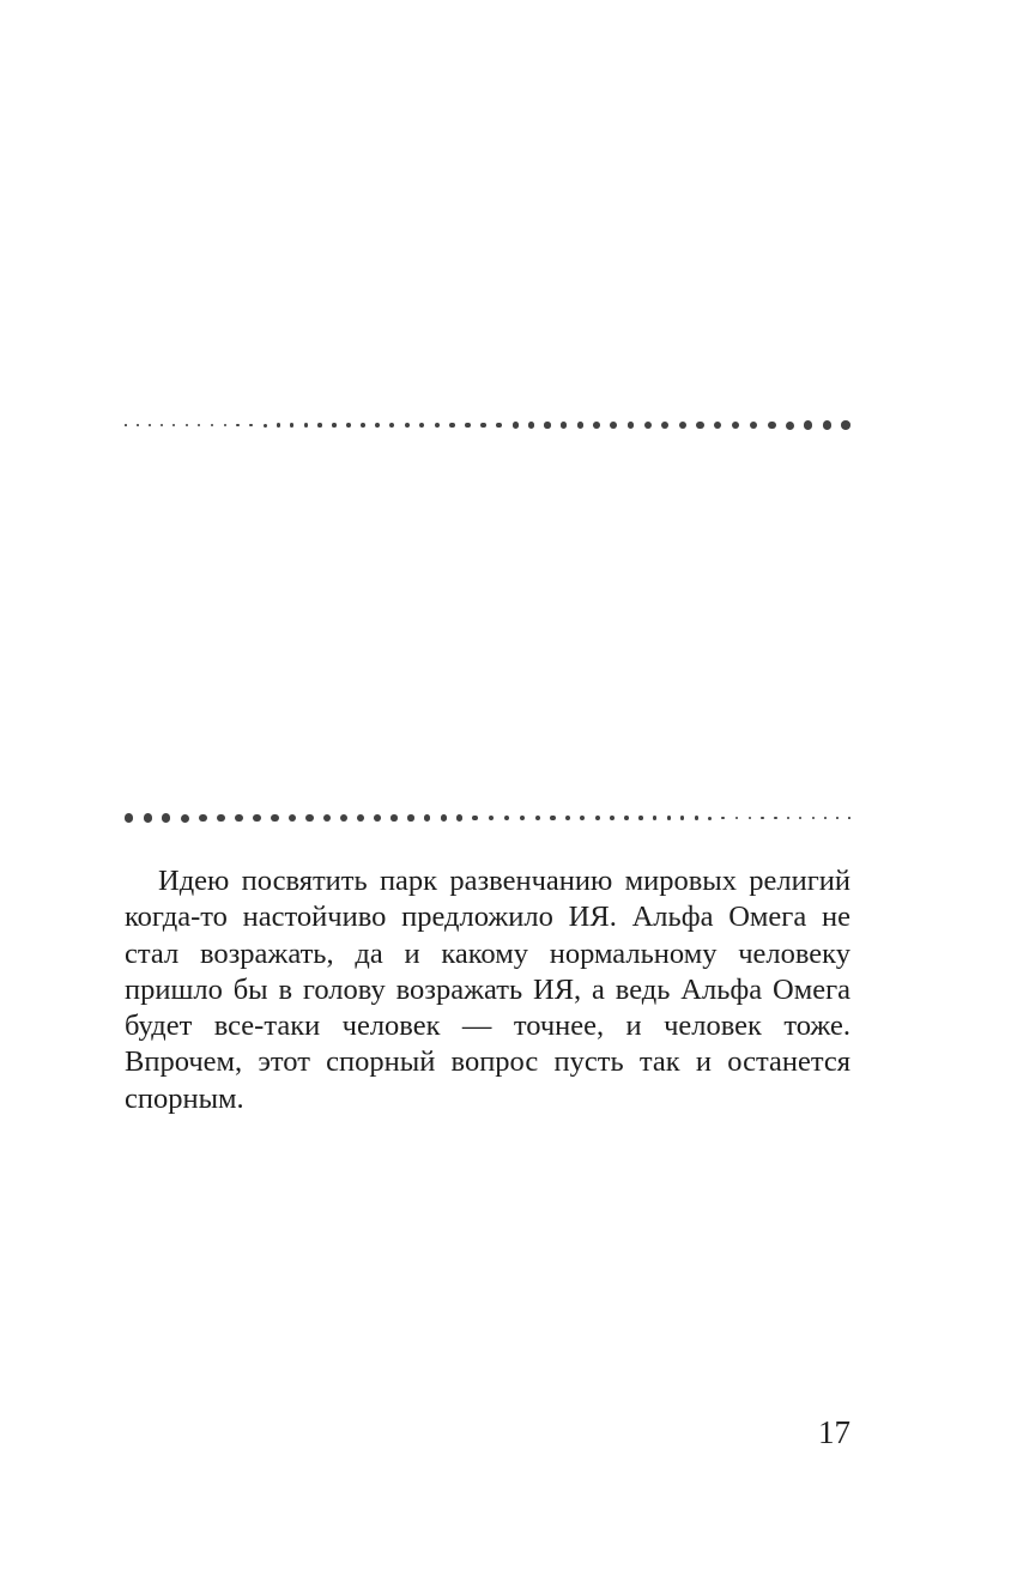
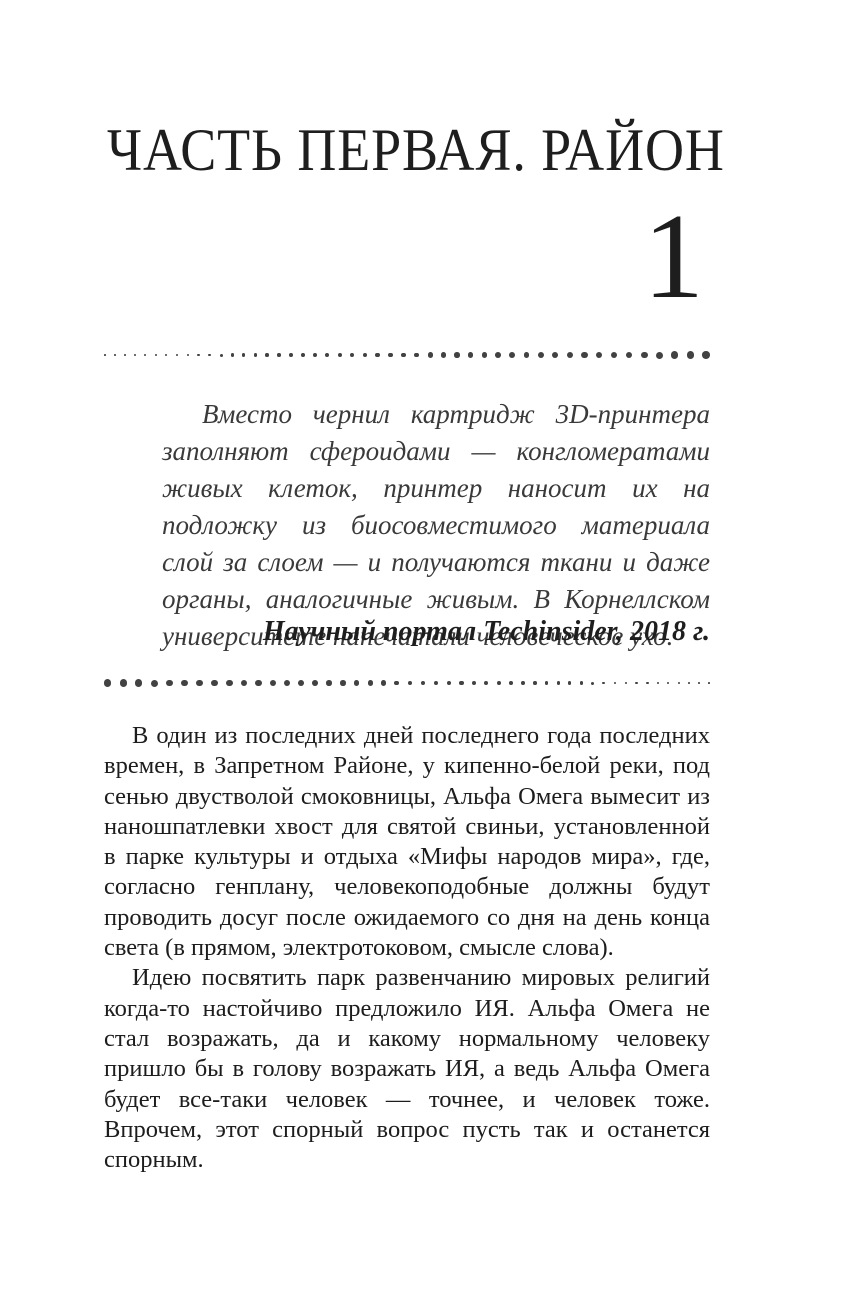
+ ЧАСТЬ ПЕРВАЯ. РАЙОН
+ 1
+ Вместо чернил картридж 3D-принтера заполняют сфероидами — конгломератами живых клеток, принтер наносит их на подложку из биосовместимого материала слой за слоем — и получаются ткани и даже органы, аналогичные живым. В Корнеллском университете напечатали человеческое ухо.
+ Научный портал Techinsider, 2018 г.
+ В один из последних дней последнего года последних времен, в Запретном Районе, у кипенно-белой реки, под сенью двустволой смоковницы, Альфа Омега вымесит из наношпатлевки хвост для святой свиньи, установленной в парке культуры и отдыха «Мифы народов мира», где, согласно генплану, человекоподобные должны будут проводить досуг после ожидаемого со дня на день конца света (в прямом, электротоковом, смысле слова).
  Идею посвятить парк развенчанию мировых религий когда-то настойчиво предложило ИЯ. Альфа Омега не стал возражать, да и какому нормальному человеку пришло бы в голову возражать ИЯ, а ведь Альфа Омега будет все-таки человек — точнее, и человек тоже. Впрочем, этот спорный вопрос пусть так и останется спорным.
- 17
